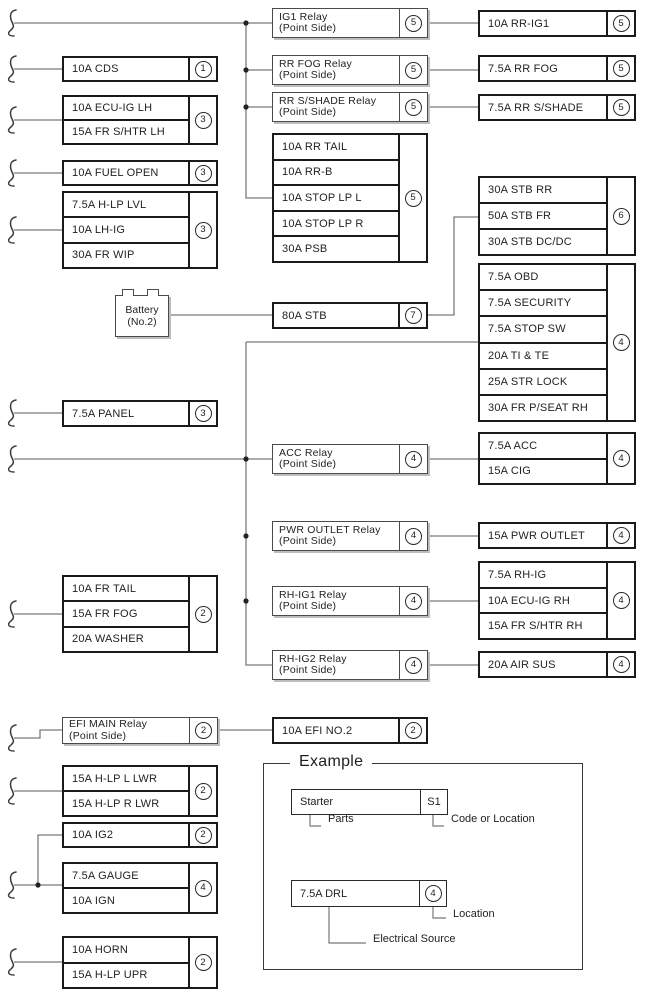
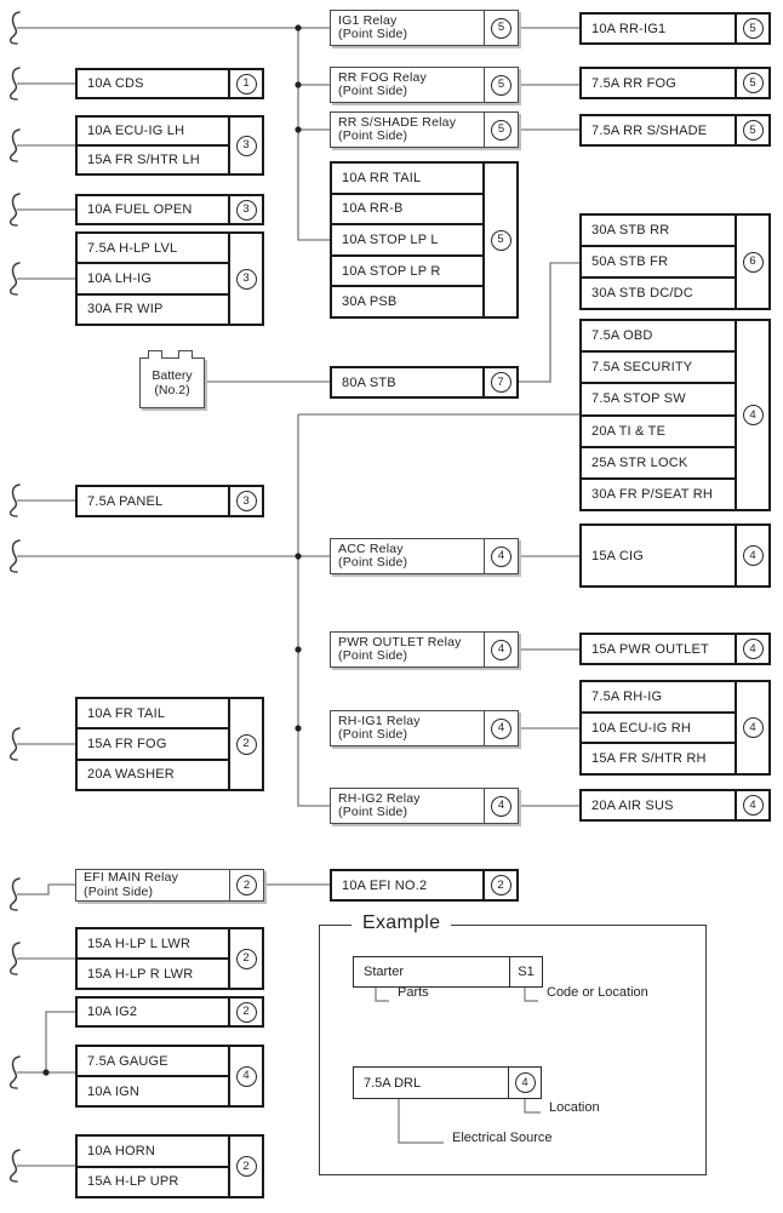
  Battery
  (No.2)
  10A CDS
  1
  10A ECU-IG LH
  15A FR S/HTR LH
  3
  10A FUEL OPEN
  3
  7.5A H-LP LVL
  10A LH-IG
  30A FR WIP
  3
  7.5A PANEL
  3
  10A FR TAIL
  15A FR FOG
  20A WASHER
  2
  EFI MAIN Relay
  (Point Side)
  2
  15A H-LP L LWR
  15A H-LP R LWR
  2
  10A IG2
  2
  7.5A GAUGE
  10A IGN
  4
  10A HORN
  15A H-LP UPR
  2
  IG1 Relay
  (Point Side)
  5
  RR FOG Relay
  (Point Side)
  5
  RR S/SHADE Relay
  (Point Side)
  5
  10A RR TAIL
  10A RR-B
  10A STOP LP L
  10A STOP LP R
  30A PSB
  5
  80A STB
  7
  ACC Relay
  (Point Side)
  4
  PWR OUTLET Relay
  (Point Side)
  4
  RH-IG1 Relay
  (Point Side)
  4
  RH-IG2 Relay
  (Point Side)
  4
  10A EFI NO.2
  2
  10A RR-IG1
  5
  7.5A RR FOG
  5
  7.5A RR S/SHADE
  5
  30A STB RR
  50A STB FR
  30A STB DC/DC
  6
  7.5A OBD
  7.5A SECURITY
  7.5A STOP SW
  20A TI & TE
  25A STR LOCK
  30A FR P/SEAT RH
  4
- 7.5A ACC
  15A CIG
  4
  15A PWR OUTLET
  4
  7.5A RH-IG
  10A ECU-IG RH
  15A FR S/HTR RH
  4
  20A AIR SUS
  4
  Example
  Starter
  S1
  Parts
  Code or Location
  7.5A DRL
  4
  Location
  Electrical Source
